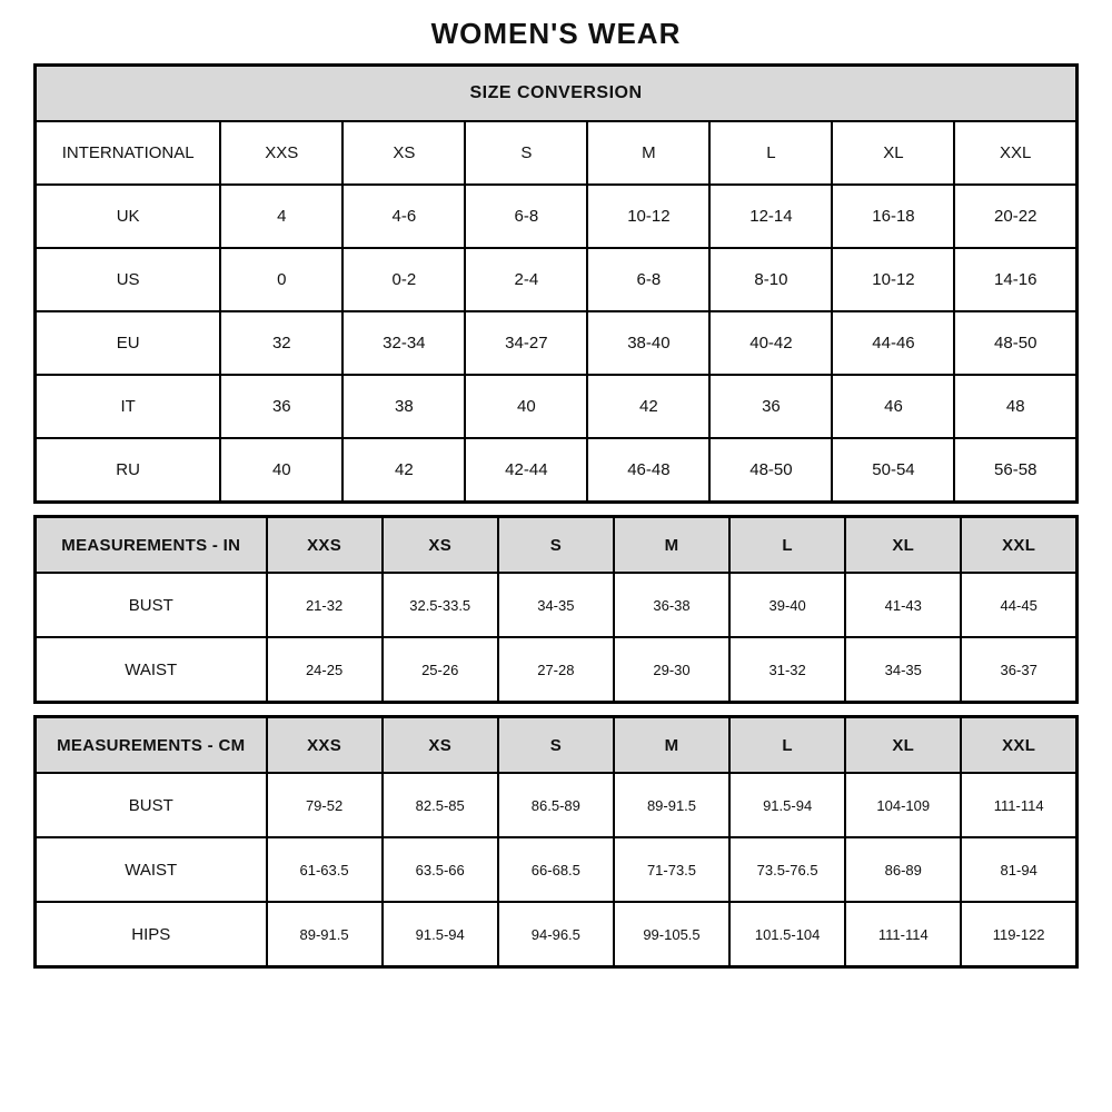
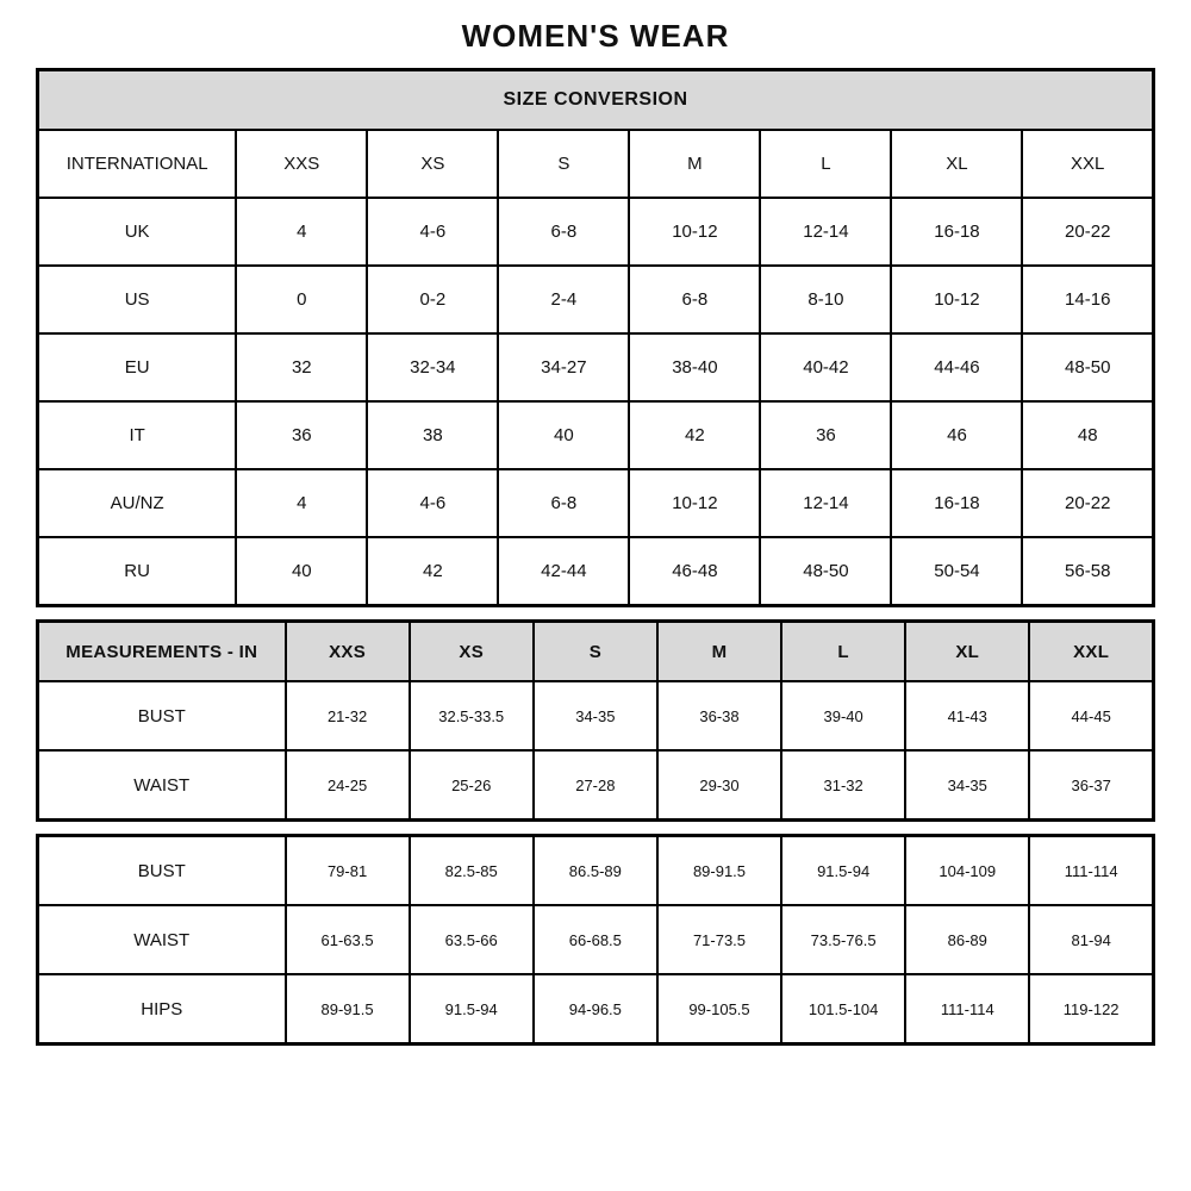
  WOMEN'S WEAR
  SIZE CONVERSION
  INTERNATIONAL	XXS	XS	S	M	L	XL	XXL
  UK	4	4-6	6-8	10-12	12-14	16-18	20-22
  US	0	0-2	2-4	6-8	8-10	10-12	14-16
  EU	32	32-34	34-27	38-40	40-42	44-46	48-50
  IT	36	38	40	42	36	46	48
+ AU/NZ	4	4-6	6-8	10-12	12-14	16-18	20-22
  RU	40	42	42-44	46-48	48-50	50-54	56-58
  MEASUREMENTS - IN	XXS	XS	S	M	L	XL	XXL
  BUST	21-32	32.5-33.5	34-35	36-38	39-40	41-43	44-45
  WAIST	24-25	25-26	27-28	29-30	31-32	34-35	36-37
- MEASUREMENTS - CM	XXS	XS	S	M	L	XL	XXL
- BUST	79-52	82.5-85	86.5-89	89-91.5	91.5-94	104-109	111-114
+ BUST	79-81	82.5-85	86.5-89	89-91.5	91.5-94	104-109	111-114
  WAIST	61-63.5	63.5-66	66-68.5	71-73.5	73.5-76.5	86-89	81-94
  HIPS	89-91.5	91.5-94	94-96.5	99-105.5	101.5-104	111-114	119-122
